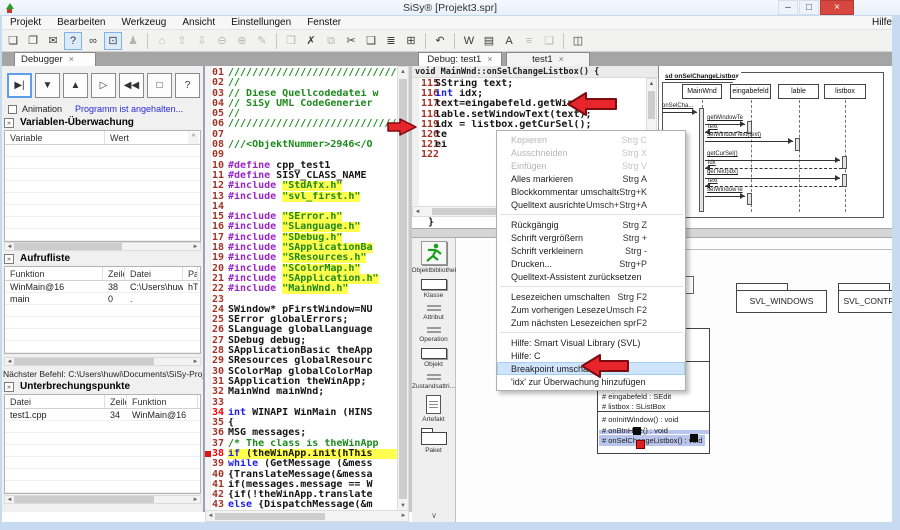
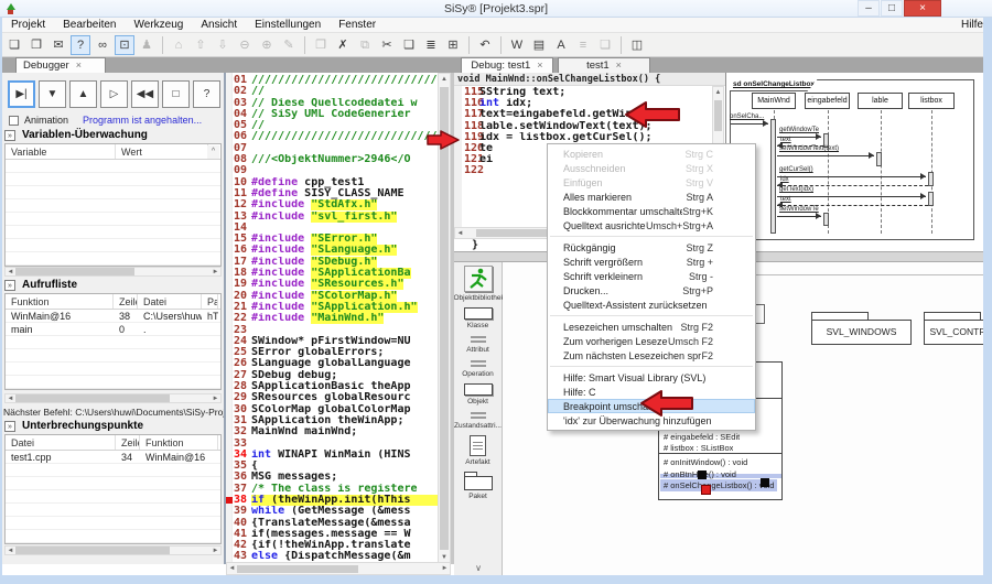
  SiSy® [Projekt3.spr]
  –
  □
  ×
  Projekt
  Bearbeiten
  Werkzeug
  Ansicht
  Einstellungen
  Fenster
  Hilfe
  ❏
  ❐
  ✉
  ?
  ∞
  ⊡
  ♟
  ⌂
  ⇧
  ⇩
  ⊖
  ⊕
  ✎
  ❒
  ✗
  ⧉
  ✂
  ❑
  ≣
  ⊞
  ↶
  W
  ▤
  A
  ≡
  ❏
  ◫
  Debugger
  ×
  Debug: test1
  ×
  test1
  ×
  ▶|
  ▼
  ▲
  ▷
  ◀◀
  □
  ?
  Animation
  Programm ist angehalten...
  Variablen-Überwachung
  Variable
  Wert
  Aufrufliste
  Funktion
  Zeil
  Datei
  Pa
  WinMain@16
  38
  C:\Users\huw
  main
  0
  .
  Nächster Befehl: C:\Users\huwi\Documents\SiSy-Pro
  Unterbrechungspunkte
  Datei
  Zeil
  Funktion
  test1.cpp
  34
  WinMain@16
  01
  ////////////////////////////
  02
  //
  03
  // Diese Quellcodedatei w
  04
  // SiSy UML CodeGenerier
  05
  //
  06
  //////////////////////////
  07
  08
  ///<ObjektNummer>2946</O
  09
  10
  #define cpp_test1
  11
  #define SISY_CLASS_NAME
  12
  #include "StdAfx.h"
  13
  #include "svl_first.h"
  14
  15
  #include "SError.h"
  16
  #include "SLanguage.h"
  17
  #include "SDebug.h"
  18
  #include "SApplicationBa
  19
  #include "SResources.h"
  20
  #include "SColorMap.h"
  21
  #include "SApplication.h"
  22
  #include "MainWnd.h"
  23
  24
  SWindow* pFirstWindow=NU
  25
  SError globalErrors;
  26
  SLanguage globalLanguage
  27
  SDebug debug;
  28
  SApplicationBasic theApp
  29
  SResources globalResourc
  30
  SColorMap globalColorMap
  31
  SApplication theWinApp;
  32
  MainWnd mainWnd;
  33
  34
  int WINAPI WinMain (HINS
  35
  {
  36
  MSG messages;
  37
- /* The class is theWinApp
+ /* The class is registere
  38
  if (theWinApp.init(hThis
  39
  while (GetMessage (&mess
  40
  {TranslateMessage(&messa
  41
  if(messages.message == W
  42
  {if(!theWinApp.translate
  43
  else {DispatchMessage(&m
  void MainWnd::onSelChangeListbox() {
  115
  SString text;
  116
  int idx;
  117
  text=eingabefeld.getWi
  118
  lable.setWindowText(text);
  119
  idx = listbox.getCurSel();
  120
  te
  121
  ei
  122
  }
  ∨
  # eingabefeld : SEdit
  # listbox : SListBox
  # onInitWindow() : void
  # onBtnH() : void
  # onSelChgeListbox() :d
  SVL_WINDOWS
  SVL_CONT
  Kopieren
  Strg C
  Ausschneiden
  Strg X
  Einfügen
  Strg V
  Alles markieren
  Strg A
  Blockkommentar umschalte
  Strg+K
  Quelltext ausrichte
  Umsch+Strg+A
  Rückgängig
  Strg Z
  Schrift vergrößern
  Strg +
  Schrift verkleinern
  Strg -
  Drucken...
  Strg+P
  Quelltext-Assistent zurücksetzen
  Lesezeichen umschalten
  Strg F2
  Umsch F2
  Zum nächsten Lesezeichen spr
  F2
  Hilfe: Smart Visual Library (SVL)
  Hilfe: C
  Breakpoint umsch
  'idx' zur Überwachung hinzufügen
